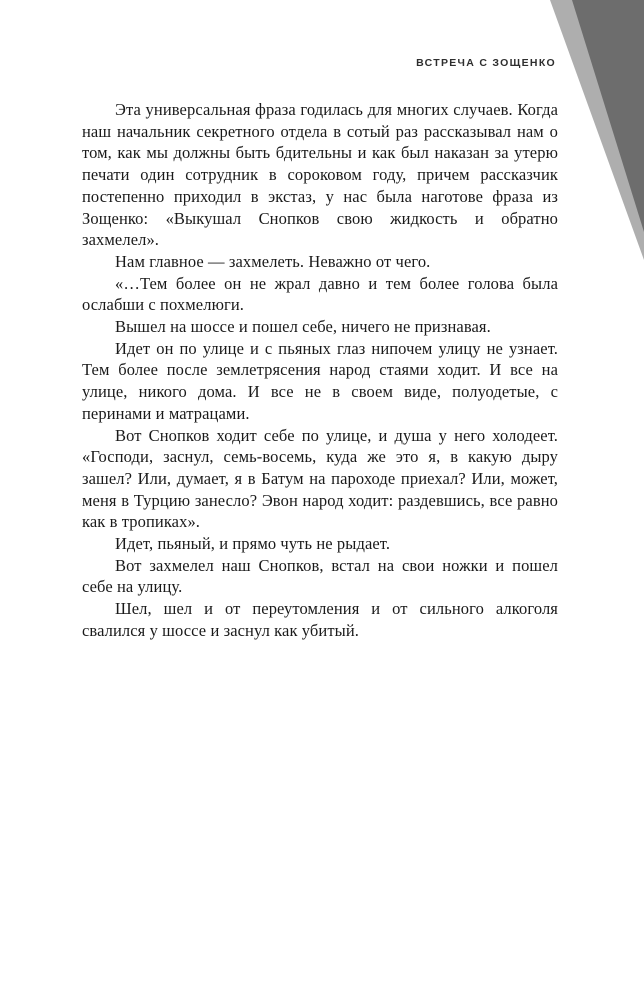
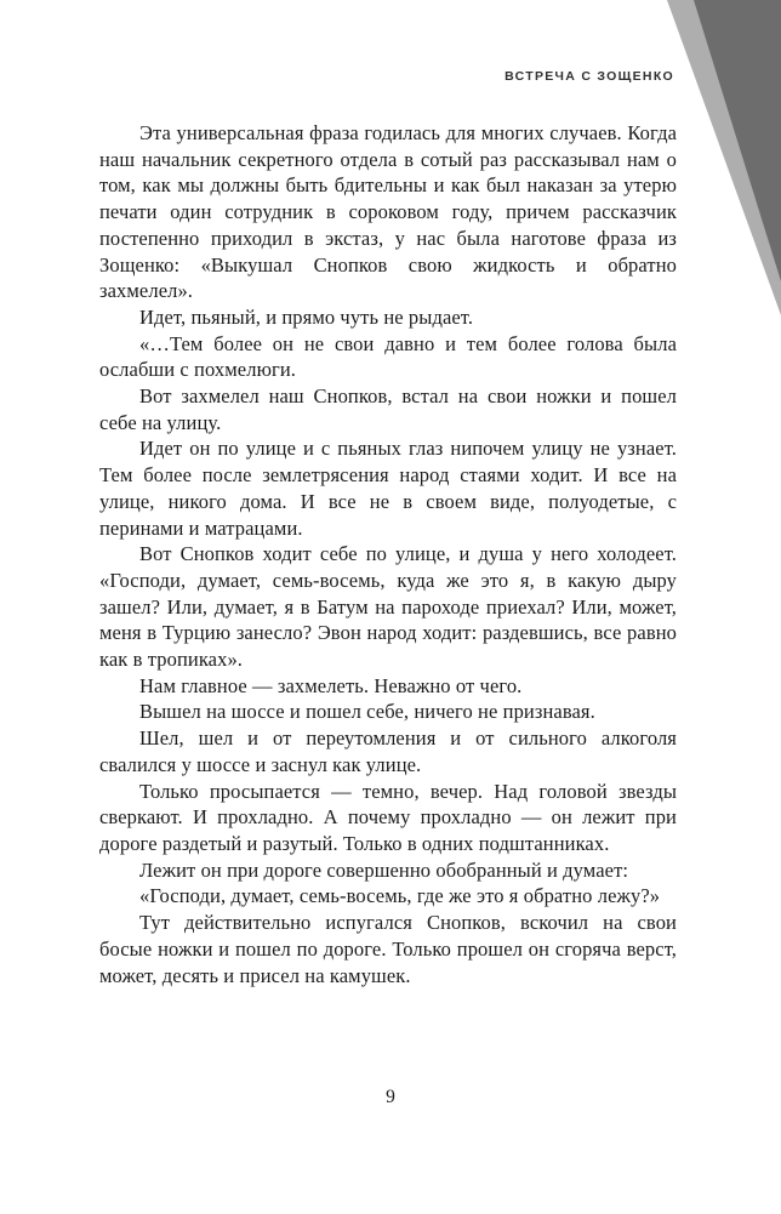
  ВСТРЕЧА С ЗОЩЕНКО
  Эта универсальная фраза годилась для многих случаев. Когда наш начальник секретного отдела в сотый раз рассказывал нам о том, как мы должны быть бдительны и как был наказан за утерю печати один сотрудник в сороковом году, причем рассказчик постепенно приходил в экстаз, у нас была наготове фраза из Зощенко: «Выкушал Снопков свою жидкость и обратно захмелел».
- Нам главное — захмелеть. Неважно от чего.
+ Идет, пьяный, и прямо чуть не рыдает.
- «…Тем более он не жрал давно и тем более голова была ослабши с похмелюги.
+ «…Тем более он не свои давно и тем более голова была ослабши с похмелюги.
- Вышел на шоссе и пошел себе, ничего не признавая.
+ Вот захмелел наш Снопков, встал на свои ножки и пошел себе на улицу.
  Идет он по улице и с пьяных глаз нипочем улицу не узнает. Тем более после землетрясения народ стаями ходит. И все на улице, никого дома. И все не в своем виде, полуодетые, с перинами и матрацами.
- Вот Снопков ходит себе по улице, и душа у него холодеет. «Господи, заснул, семь-восемь, куда же это я, в какую дыру зашел? Или, думает, я в Батум на пароходе приехал? Или, может, меня в Турцию занесло? Эвон народ ходит: раздевшись, все равно как в тропиках».
+ Вот Снопков ходит себе по улице, и душа у него холодеет. «Господи, думает, семь-восемь, куда же это я, в какую дыру зашел? Или, думает, я в Батум на пароходе приехал? Или, может, меня в Турцию занесло? Эвон народ ходит: раздевшись, все равно как в тропиках».
- Идет, пьяный, и прямо чуть не рыдает.
+ Нам главное — захмелеть. Неважно от чего.
- Вот захмелел наш Снопков, встал на свои ножки и пошел себе на улицу.
+ Вышел на шоссе и пошел себе, ничего не признавая.
- Шел, шел и от переутомления и от сильного алкоголя свалился у шоссе и заснул как убитый.
+ Шел, шел и от переутомления и от сильного алкоголя свалился у шоссе и заснул как улице.
+ Только просыпается — темно, вечер. Над головой звезды сверкают. И прохладно. А почему прохладно — он лежит при дороге раздетый и разутый. Только в одних подштанниках.
+ Лежит он при дороге совершенно обобранный и думает:
+ «Господи, думает, семь-восемь, где же это я обратно лежу?»
+ Тут действительно испугался Снопков, вскочил на свои босые ножки и пошел по дороге. Только прошел он сгоряча верст, может, десять и присел на камушек.
+ 9
